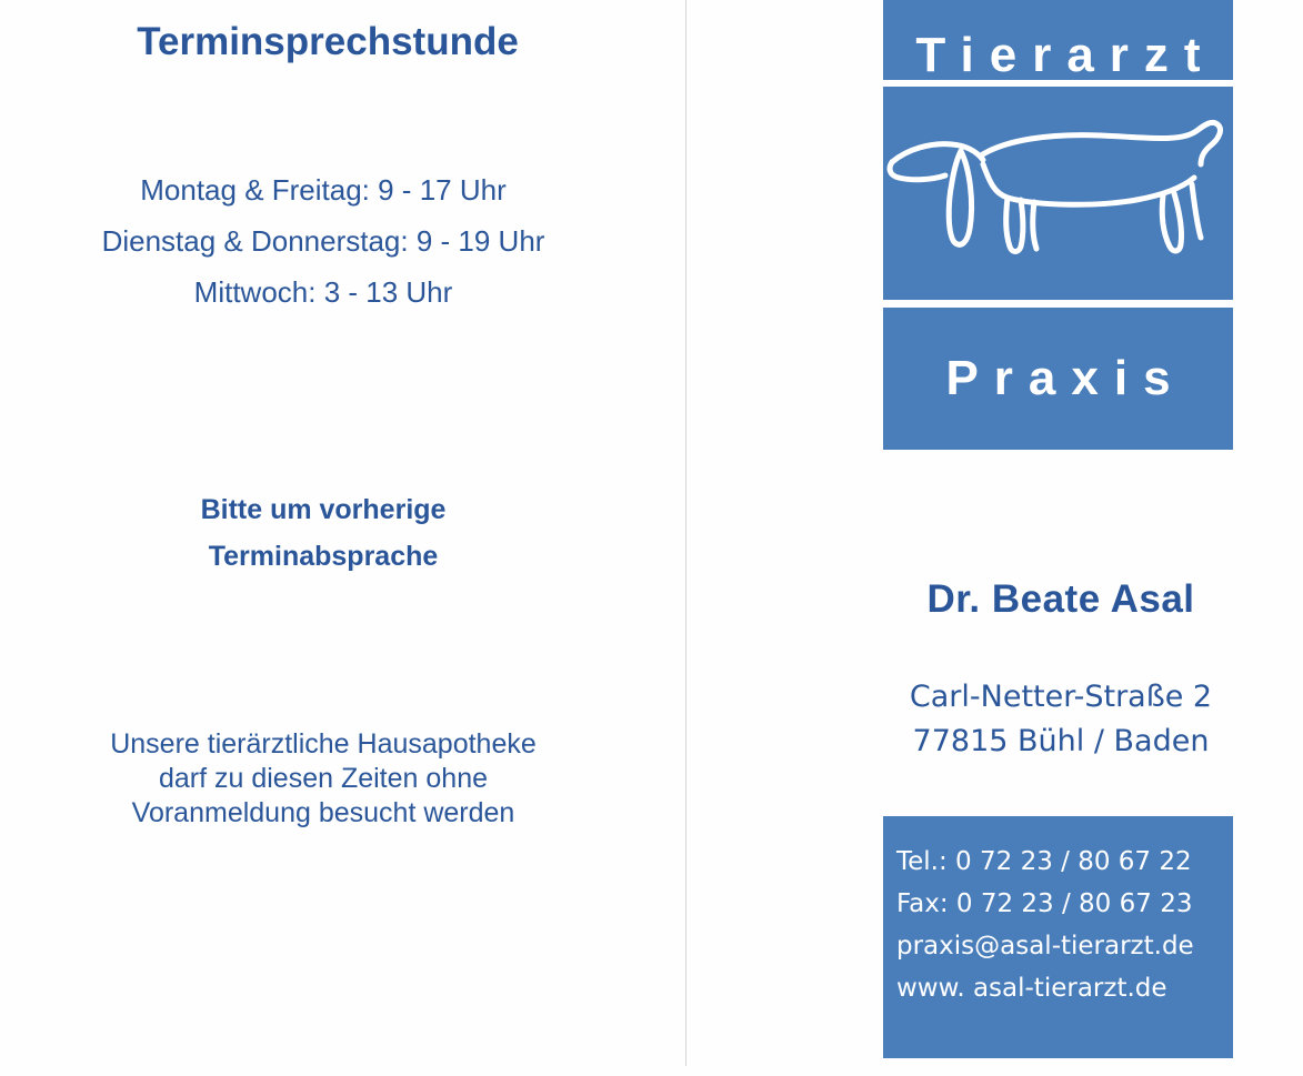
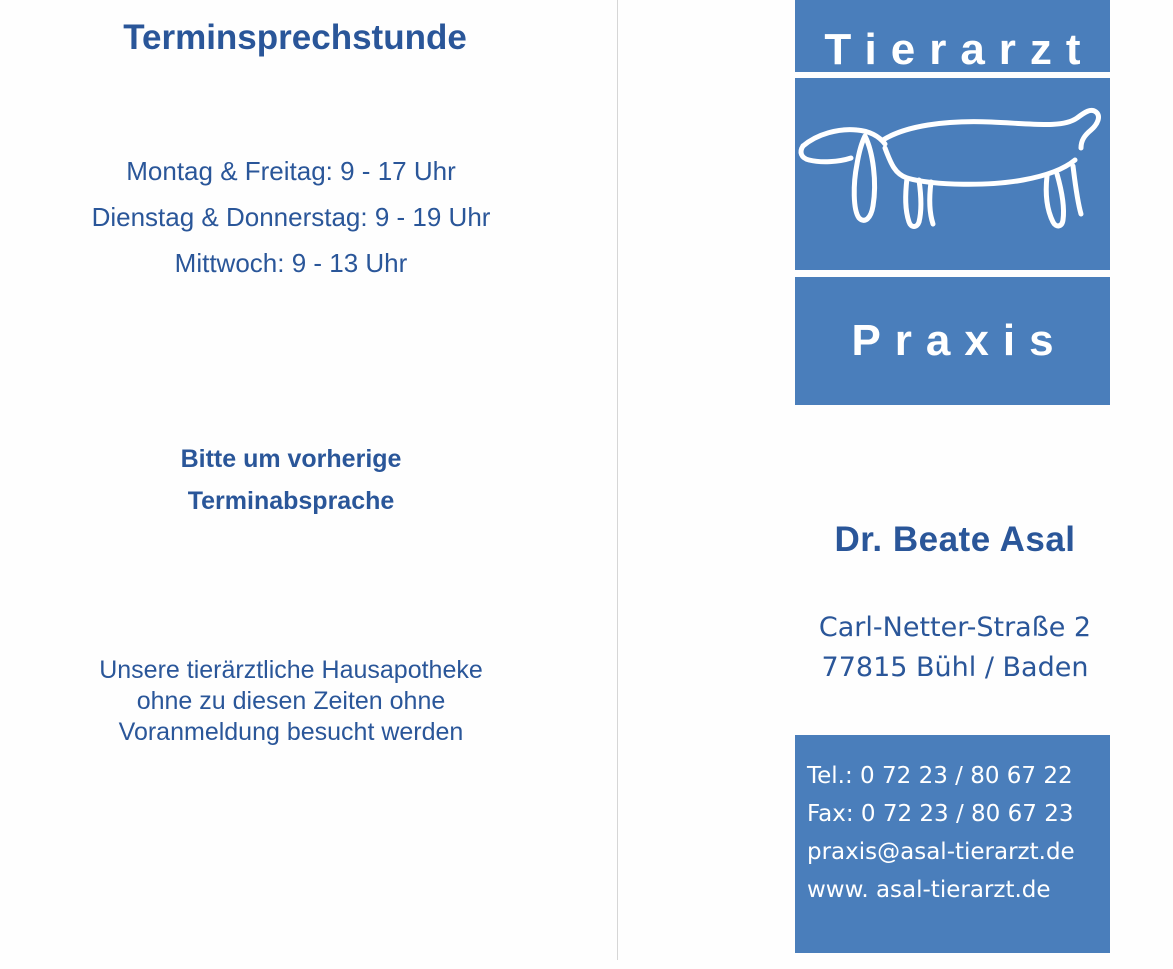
  Terminsprechstunde
  Montag & Freitag: 9 - 17 Uhr
  Dienstag & Donnerstag: 9 - 19 Uhr
- Mittwoch: 3 - 13 Uhr
+ Mittwoch: 9 - 13 Uhr
  Bitte um vorherige
  Terminabsprache
  Unsere tierärztliche Hausapotheke
- darf zu diesen Zeiten ohne
+ ohne zu diesen Zeiten ohne
  Voranmeldung besucht werden
  Tierarzt
  Praxis
  Dr. Beate Asal
  Carl-Netter-Straße 2
  77815 Bühl / Baden
  Tel.: 0 72 23 / 80 67 22
  Fax: 0 72 23 / 80 67 23
  praxis@asal-tierarzt.de
  www. asal-tierarzt.de
